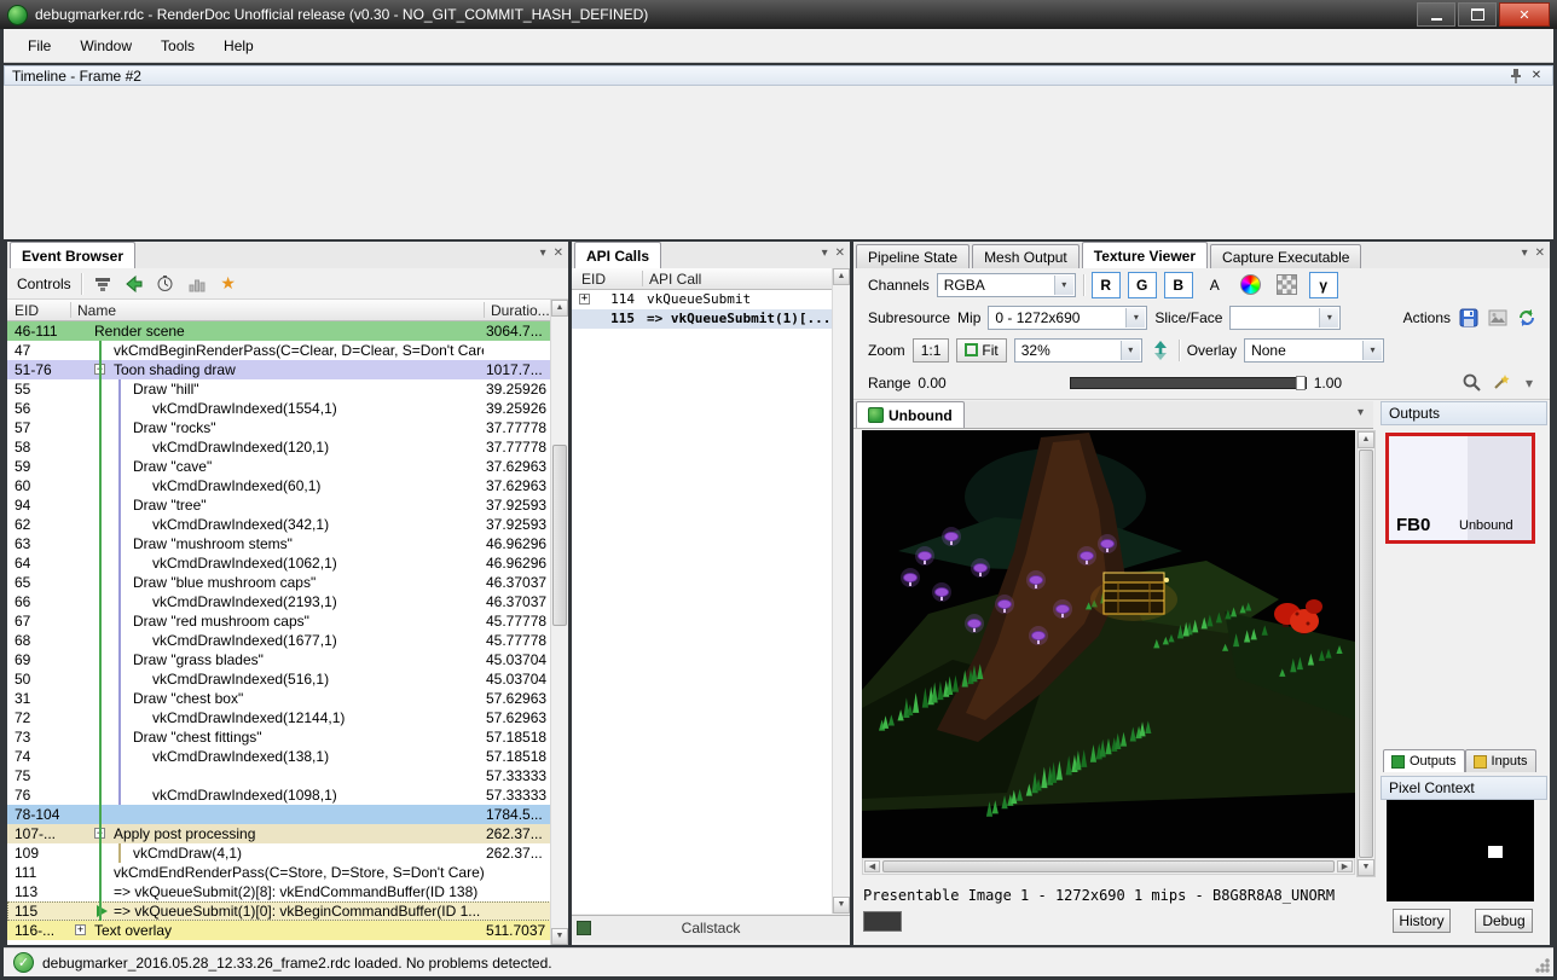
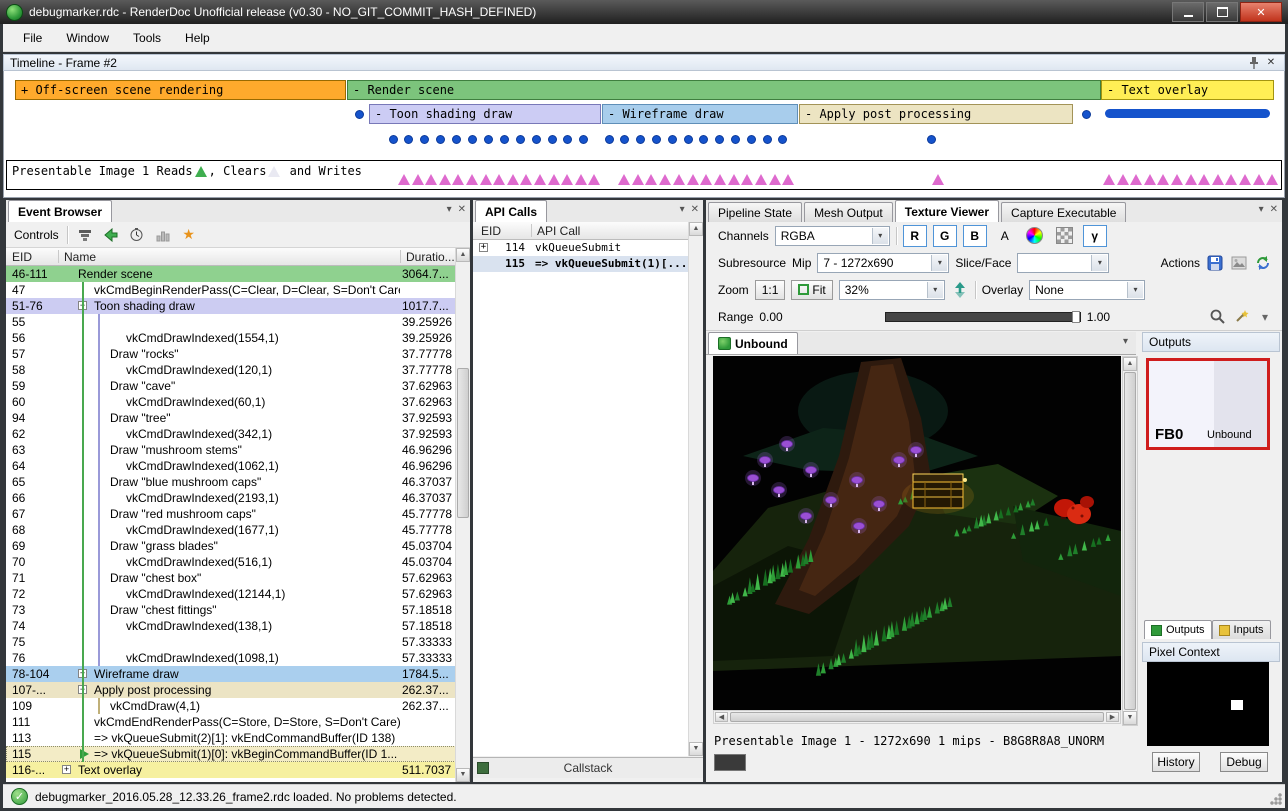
  debugmarker.rdc - RenderDoc Unofficial release (v0.30 - NO_GIT_COMMIT_HASH_DEFINED)
  ✕
  File
  Window
  Tools
  Help
  Timeline - Frame #2
  ✕
+ + Off-screen scene rendering
+ - Render scene
+ - Text overlay
+ - Toon shading draw
+ - Wireframe draw
+ - Apply post processing
+ Presentable Image 1 Reads , Clears and Writes
  Event Browser
  ▾
  ✕
  Controls
  ★
  EID
  Name
  Duratio...
  46-111
  Render scene
  3064.7...
  47
  vkCmdBeginRenderPass(C=Clear, D=Clear, S=Don't Car
  51-76
  Toon shading draw
  1017.7...
  55
- Draw "hill"
  39.25926
  56
  vkCmdDrawIndexed(1554,1)
  39.25926
  57
  Draw "rocks"
  37.77778
  58
  vkCmdDrawIndexed(120,1)
  37.77778
  59
  Draw "cave"
  37.62963
  60
  vkCmdDrawIndexed(60,1)
  37.62963
  94
  Draw "tree"
  37.92593
  62
  vkCmdDrawIndexed(342,1)
  37.92593
  63
  Draw "mushroom stems"
  46.96296
  64
  vkCmdDrawIndexed(1062,1)
  46.96296
  65
  Draw "blue mushroom caps"
  46.37037
  66
  vkCmdDrawIndexed(2193,1)
  46.37037
  67
  Draw "red mushroom caps"
  45.77778
  68
  vkCmdDrawIndexed(1677,1)
  45.77778
  69
  Draw "grass blades"
  45.03704
- 50
+ 70
  vkCmdDrawIndexed(516,1)
  45.03704
- 31
+ 71
  Draw "chest box"
  57.62963
  72
  vkCmdDrawIndexed(12144,1)
  57.62963
  73
  Draw "chest fittings"
  57.18518
  74
  vkCmdDrawIndexed(138,1)
  57.18518
  75
  57.33333
  76
  vkCmdDrawIndexed(1098,1)
  57.33333
  78-104
+ Wireframe draw
  1784.5...
  107-...
  Apply post processing
  262.37...
  109
  vkCmdDraw(4,1)
  262.37...
  111
  vkCmdEndRenderPass(C=Store, D=Store, S=Don't Care)
  113
- => vkQueueSubmit(2)[8]: vkEndCommandBuffer(ID 138)
+ => vkQueueSubmit(2)[1]: vkEndCommandBuffer(ID 138)
  115
  => vkQueueSubmit(1)[0]: vkBeginCommandBuffer(ID 1...
  116-...
  +
  Text overlay
  511.7037
  API Calls
  ▾
  ✕
  EID
  API Call
  +
  114
  vkQueueSubmit
  115
  => vkQueueSubmit(1)[...
  Callstack
  ▾
  ✕
  Pipeline State
  Mesh Output
  Texture Viewer
  Capture Executable
  Channels
  RGBA
  ▾
  R
  G
  B
  A
  γ
  Subresource
  Mip
- 0 - 1272x690
+ 7 - 1272x690
  ▾
  Slice/Face
  ▾
  Actions
  Zoom
  1:1
  Fit
  32%
  ▾
  Overlay
  None
  ▾
  Range
  0.00
  1.00
  ▾
  Unbound
  ▾
  Presentable Image 1 - 1272x690 1 mips - B8G8R8A8_UNORM
  Outputs
  FB0
  Unbound
  Outputs
  Inputs
  Pixel Context
  History
  Debug
  ✓
  debugmarker_2016.05.28_12.33.26_frame2.rdc loaded. No problems detected.
